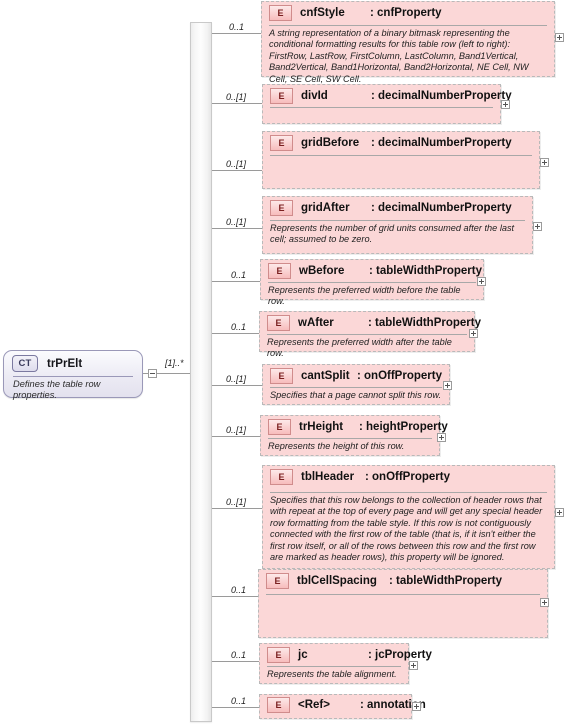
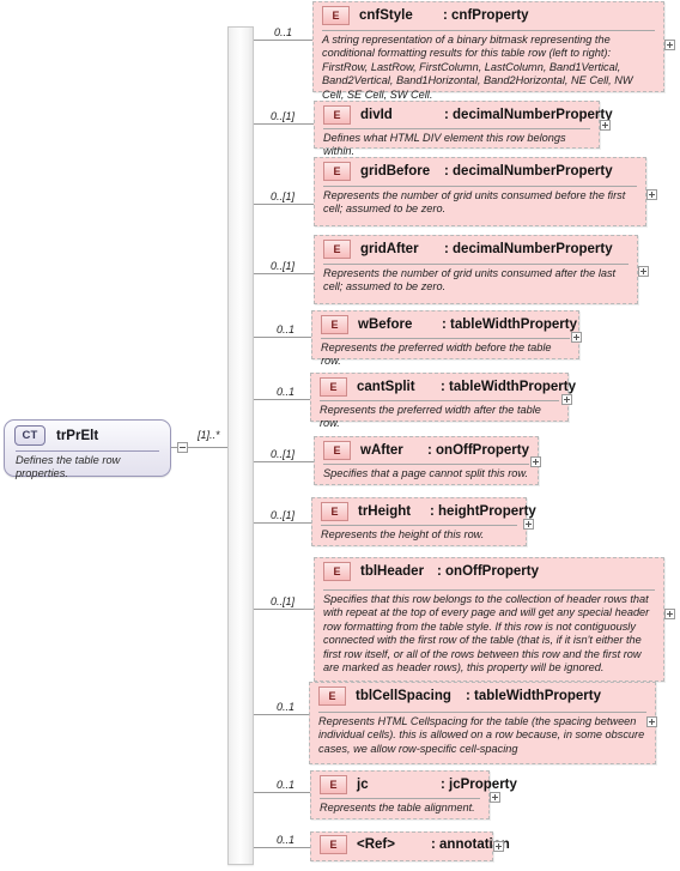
  CT
  trPrElt
  Defines the table row properties.
  [1]..*
  0..1
  E
  cnfStyle
  : cnfProperty
  A string representation of a binary bitmask representing the conditional formatting results for this table row (left to right): FirstRow, LastRow, FirstColumn, LastColumn, Band1Vertical, Band2Vertical, Band1Horizontal, Band2Horizontal, NE Cell, NW Cell, SE Cell, SW Cell.
  0..[1]
  E
  divId
  : decimalNumberProperty
+ Defines what HTML DIV element this row belongs within.
  0..[1]
  E
  gridBefore
  : decimalNumberProperty
+ Represents the number of grid units consumed before the first cell; assumed to be zero.
  0..[1]
  E
  gridAfter
  : decimalNumberProperty
  Represents the number of grid units consumed after the last cell; assumed to be zero.
  0..1
  E
  wBefore
  : tableWidthProperty
  Represents the preferred width before the table row.
  0..1
  E
- wAfter
+ cantSplit
  : tableWidthProperty
  Represents the preferred width after the table row.
  0..[1]
  E
- cantSplit
+ wAfter
  : onOffProperty
  Specifies that a page cannot split this row.
  0..[1]
  E
  trHeight
  : heightProperty
  Represents the height of this row.
  0..[1]
  E
  tblHeader
  : onOffProperty
  Specifies that this row belongs to the collection of header rows that with repeat at the top of every page and will get any special header row formatting from the table style. If this row is not contiguously connected with the first row of the table (that is, if it isn't either the first row itself, or all of the rows between this row and the first row are marked as header rows), this property will be ignored.
  0..1
  E
  tblCellSpacing
  : tableWidthProperty
+ Represents HTML Cellspacing for the table (the spacing between individual cells). this is allowed on a row because, in some obscure cases, we allow row-specific cell-spacing
  0..1
  E
  jc
  : jcProperty
  Represents the table alignment.
  0..1
  E
  <Ref>
  : annotatin
